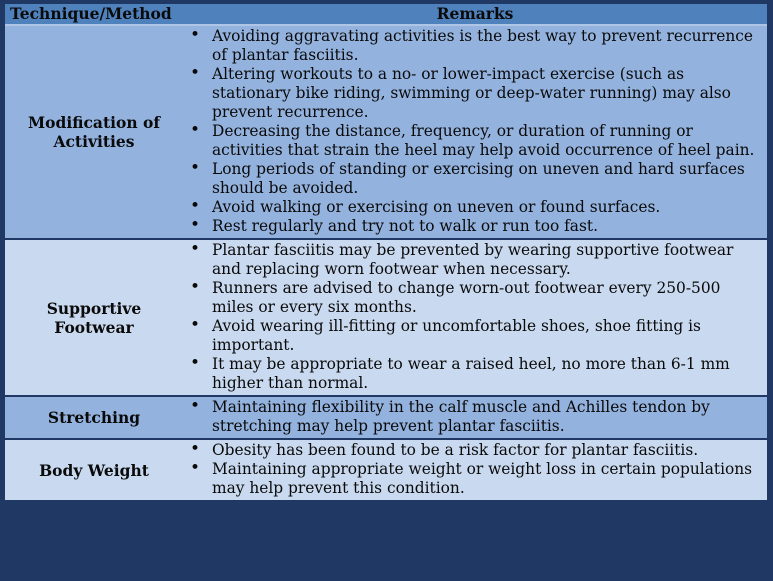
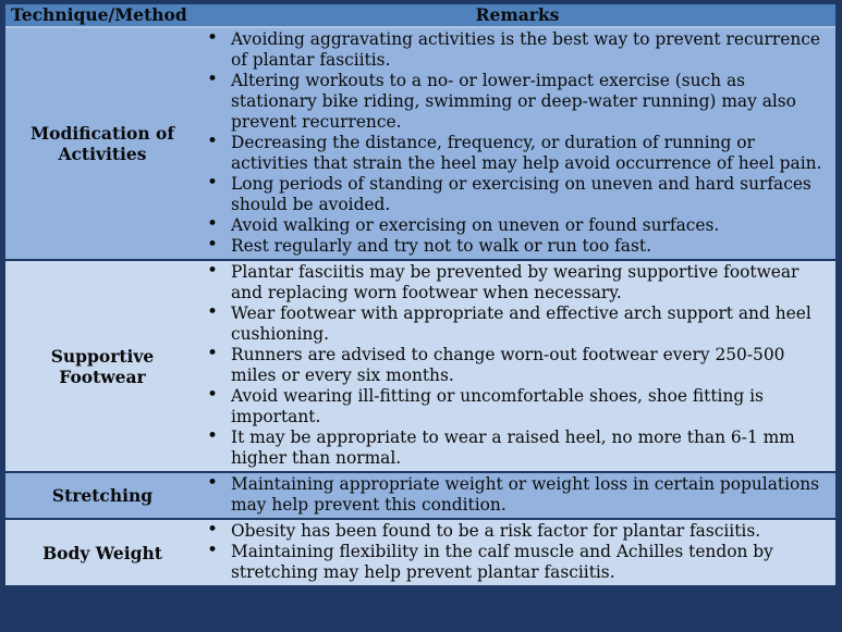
  Technique/Method
  Remarks
  Modification of Activities
  Avoiding aggravating activities is the best way to prevent recurrence of plantar fasciitis.
  Altering workouts to a no- or lower-impact exercise (such as stationary bike riding, swimming or deep-water running) may also prevent recurrence.
  Decreasing the distance, frequency, or duration of running or activities that strain the heel may help avoid occurrence of heel pain.
  Long periods of standing or exercising on uneven and hard surfaces should be avoided.
  Avoid walking or exercising on uneven or found surfaces.
  Rest regularly and try not to walk or run too fast.
  Supportive Footwear
  Plantar fasciitis may be prevented by wearing supportive footwear and replacing worn footwear when necessary.
+ Wear footwear with appropriate and effective arch support and heel cushioning.
  Runners are advised to change worn-out footwear every 250-500 miles or every six months.
  Avoid wearing ill-fitting or uncomfortable shoes, shoe fitting is important.
  It may be appropriate to wear a raised heel, no more than 6-1 mm higher than normal.
  Stretching
- Maintaining flexibility in the calf muscle and Achilles tendon by stretching may help prevent plantar fasciitis.
+ Maintaining appropriate weight or weight loss in certain populations may help prevent this condition.
  Body Weight
  Obesity has been found to be a risk factor for plantar fasciitis.
- Maintaining appropriate weight or weight loss in certain populations may help prevent this condition.
+ Maintaining flexibility in the calf muscle and Achilles tendon by stretching may help prevent plantar fasciitis.
